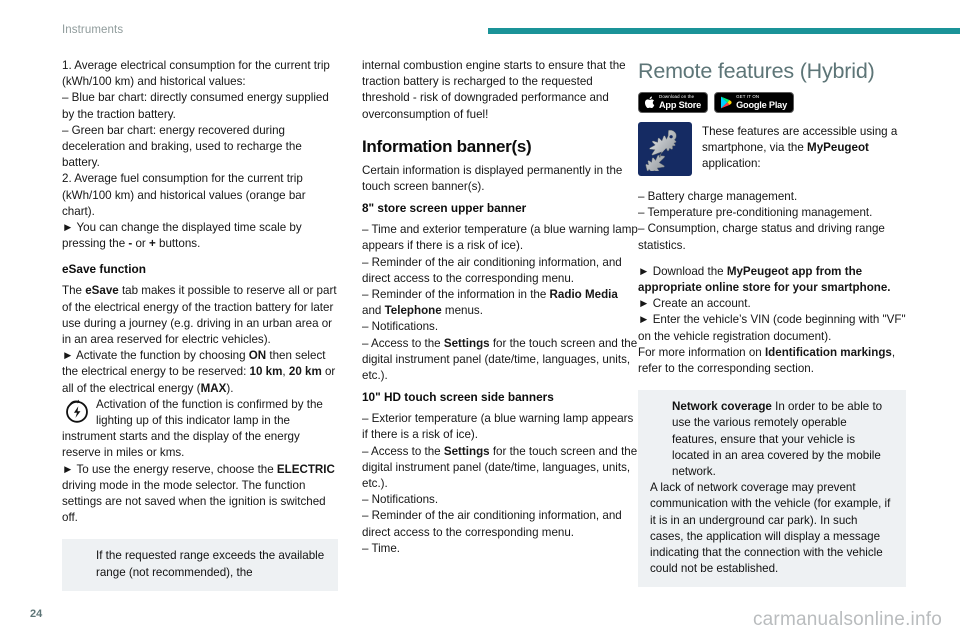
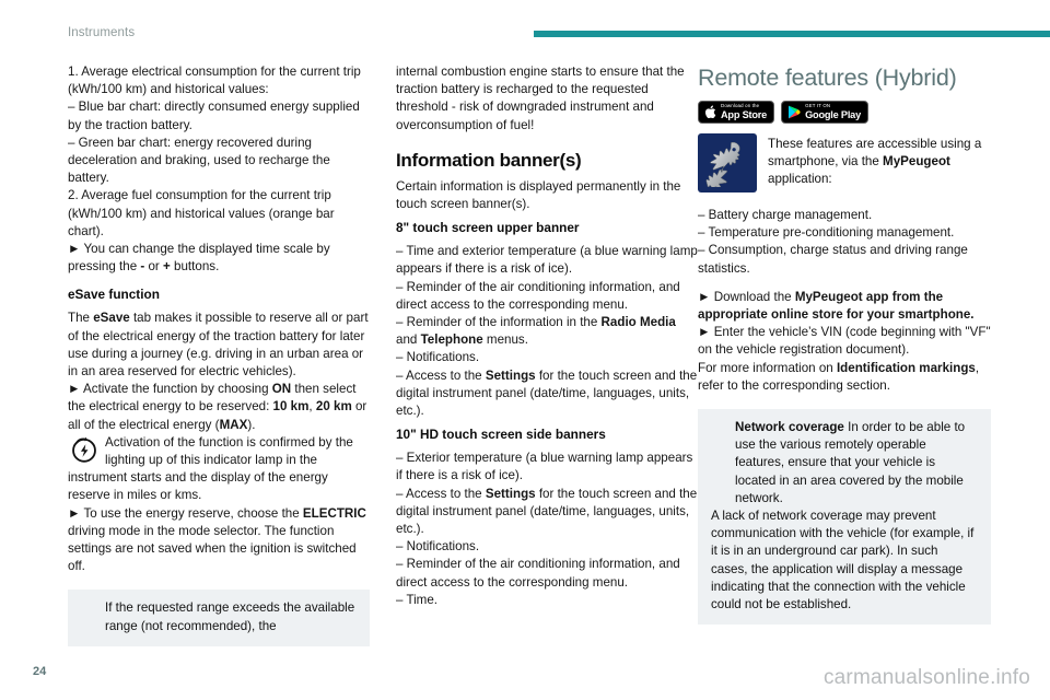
  Instruments
  1. Average electrical consumption for the current trip (kWh/100 km) and historical values:
  – Blue bar chart: directly consumed energy supplied by the traction battery.
  – Green bar chart: energy recovered during deceleration and braking, used to recharge the battery.
  2. Average fuel consumption for the current trip (kWh/100 km) and historical values (orange bar chart).
  ► You can change the displayed time scale by pressing the - or + buttons.
  eSave function
  The eSave tab makes it possible to reserve all or part of the electrical energy of the traction battery for later use during a journey (e.g. driving in an urban area or in an area reserved for electric vehicles).
  ► Activate the function by choosing ON then select the electrical energy to be reserved: 10 km, 20 km or all of the electrical energy (MAX).
  Activation of the function is confirmed by the lighting up of this indicator lamp in the instrument starts and the display of the energy reserve in miles or kms.
  ► To use the energy reserve, choose the ELECTRIC driving mode in the mode selector. The function settings are not saved when the ignition is switched off.
  If the requested range exceeds the available range (not recommended), the
- internal combustion engine starts to ensure that the traction battery is recharged to the requested threshold - risk of downgraded performance and overconsumption of fuel!
+ internal combustion engine starts to ensure that the traction battery is recharged to the requested threshold - risk of downgraded instrument and overconsumption of fuel!
  Information banner(s)
  Certain information is displayed permanently in the touch screen banner(s).
- 8" store screen upper banner
+ 8" touch screen upper banner
  – Time and exterior temperature (a blue warning lamp appears if there is a risk of ice).
  – Reminder of the air conditioning information, and direct access to the corresponding menu.
  – Reminder of the information in the Radio Media and Telephone menus.
  – Notifications.
  – Access to the Settings for the touch screen and the digital instrument panel (date/time, languages, units, etc.).
  10" HD touch screen side banners
  – Exterior temperature (a blue warning lamp appears if there is a risk of ice).
  – Access to the Settings for the touch screen and the digital instrument panel (date/time, languages, units, etc.).
  – Notifications.
  – Reminder of the air conditioning information, and direct access to the corresponding menu.
  – Time.
  Remote features (Hybrid)
  App Store
  Google Play
  These features are accessible using a smartphone, via the MyPeugeot application:
  – Battery charge management.
  – Temperature pre-conditioning management.
  – Consumption, charge status and driving range statistics.
  ► Download the MyPeugeot app from the appropriate online store for your smartphone.
- ► Create an account.
  ► Enter the vehicle’s VIN (code beginning with "VF" on the vehicle registration document).
  For more information on Identification markings, refer to the corresponding section.
  Network coverage In order to be able to use the various remotely operable features, ensure that your vehicle is located in an area covered by the mobile network.
  A lack of network coverage may prevent communication with the vehicle (for example, if it is in an underground car park). In such cases, the application will display a message indicating that the connection with the vehicle could not be established.
  24
  carmanualsonline.info
